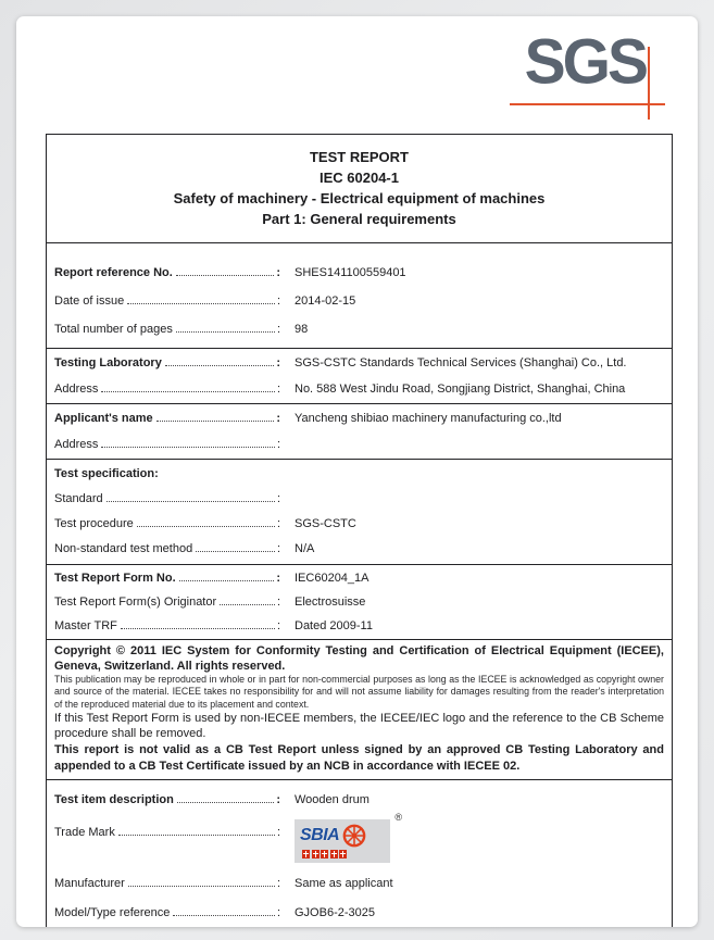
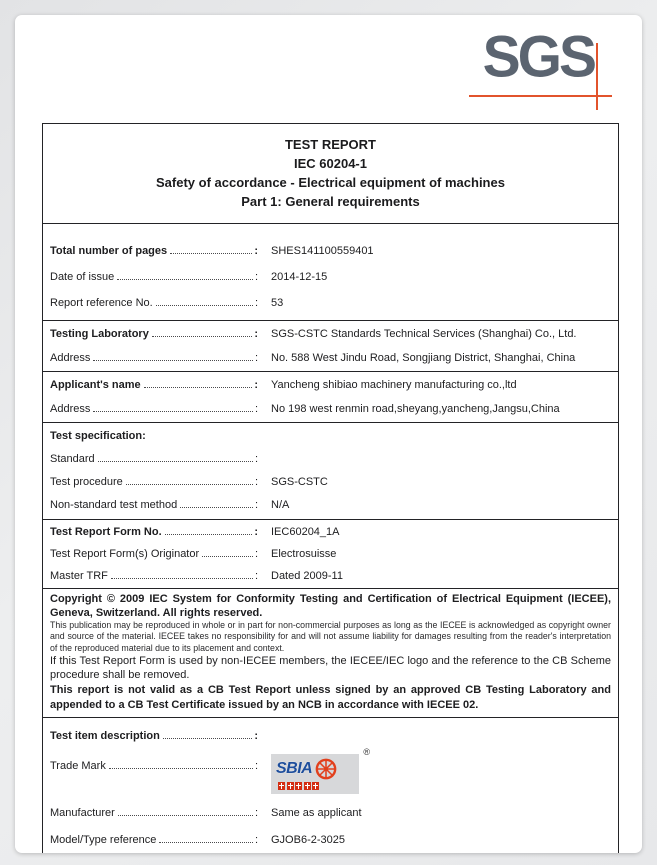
  SGS
  TEST REPORT
  IEC 60204-1
- Safety of machinery - Electrical equipment of machines
+ Safety of accordance - Electrical equipment of machines
  Part 1: General requirements
- Report reference No.
+ Total number of pages
  :
  SHES141100559401
  Date of issue
  :
- 2014-02-15
+ 2014-12-15
- Total number of pages
+ Report reference No.
  :
- 98
+ 53
  Testing Laboratory
  :
  SGS-CSTC Standards Technical Services (Shanghai) Co., Ltd.
  Address
  :
  No. 588 West Jindu Road, Songjiang District, Shanghai, China
  Applicant's name
  :
  Yancheng shibiao machinery manufacturing co.,ltd
  Address
  :
+ No 198 west renmin road,sheyang,yancheng,Jangsu,China
  Test specification:
  Standard
  :
  Test procedure
  :
  SGS-CSTC
  Non-standard test method
  :
  N/A
  Test Report Form No.
  :
  IEC60204_1A
  Test Report Form(s) Originator
  :
  Electrosuisse
  Master TRF
  :
  Dated 2009-11
- Copyright © 2011 IEC System for Conformity Testing and Certification of Electrical Equipment (IECEE), Geneva, Switzerland. All rights reserved.
+ Copyright © 2009 IEC System for Conformity Testing and Certification of Electrical Equipment (IECEE), Geneva, Switzerland. All rights reserved.
  This publication may be reproduced in whole or in part for non-commercial purposes as long as the IECEE is acknowledged as copyright owner and source of the material. IECEE takes no responsibility for and will not assume liability for damages resulting from the reader's interpretation of the reproduced material due to its placement and context.
  If this Test Report Form is used by non-IECEE members, the IECEE/IEC logo and the reference to the CB Scheme procedure shall be removed.
  This report is not valid as a CB Test Report unless signed by an approved CB Testing Laboratory and appended to a CB Test Certificate issued by an NCB in accordance with IECEE 02.
  Test item description
  :
- Wooden drum
  Trade Mark
  :
  SBIA
  ®
  Manufacturer
  :
  Same as applicant
  Model/Type reference
  :
  GJOB6-2-3025
